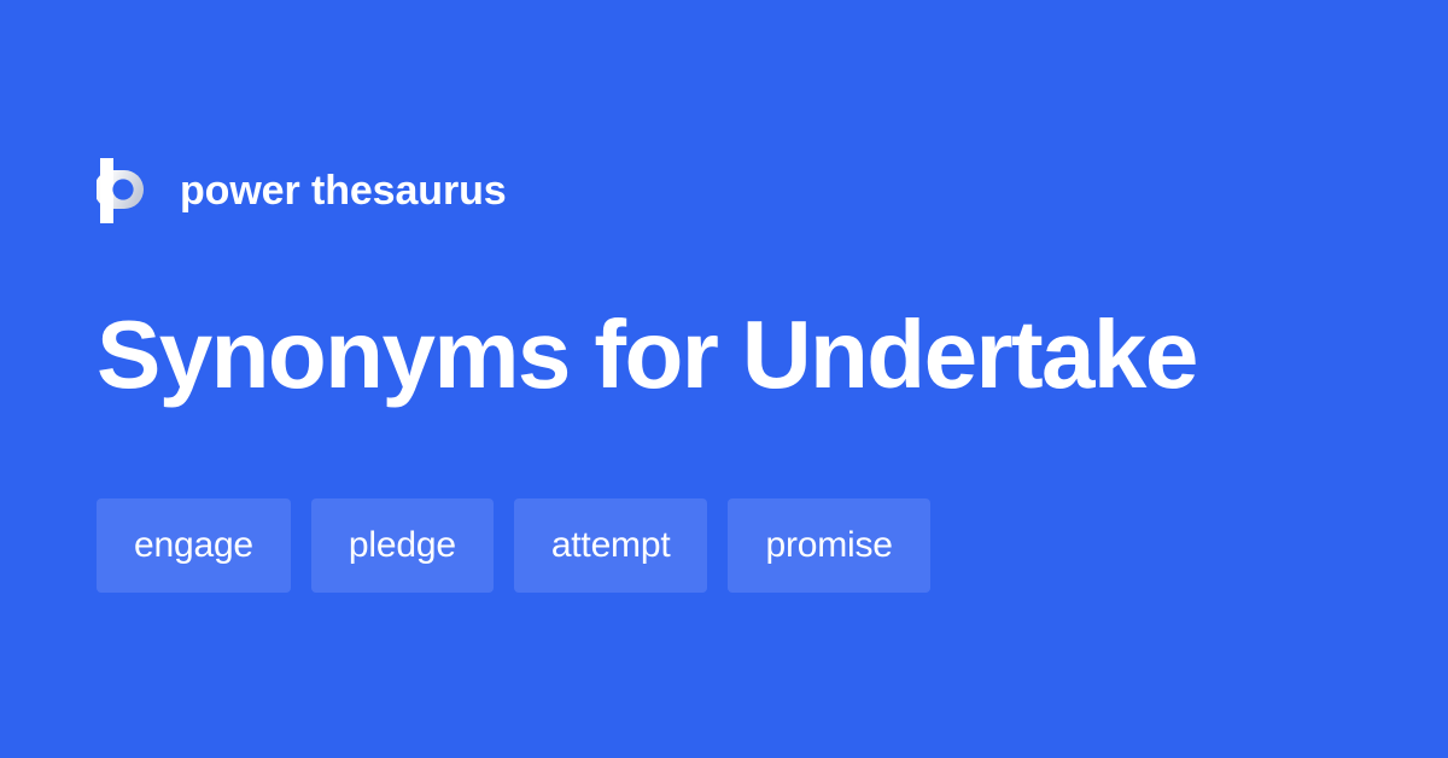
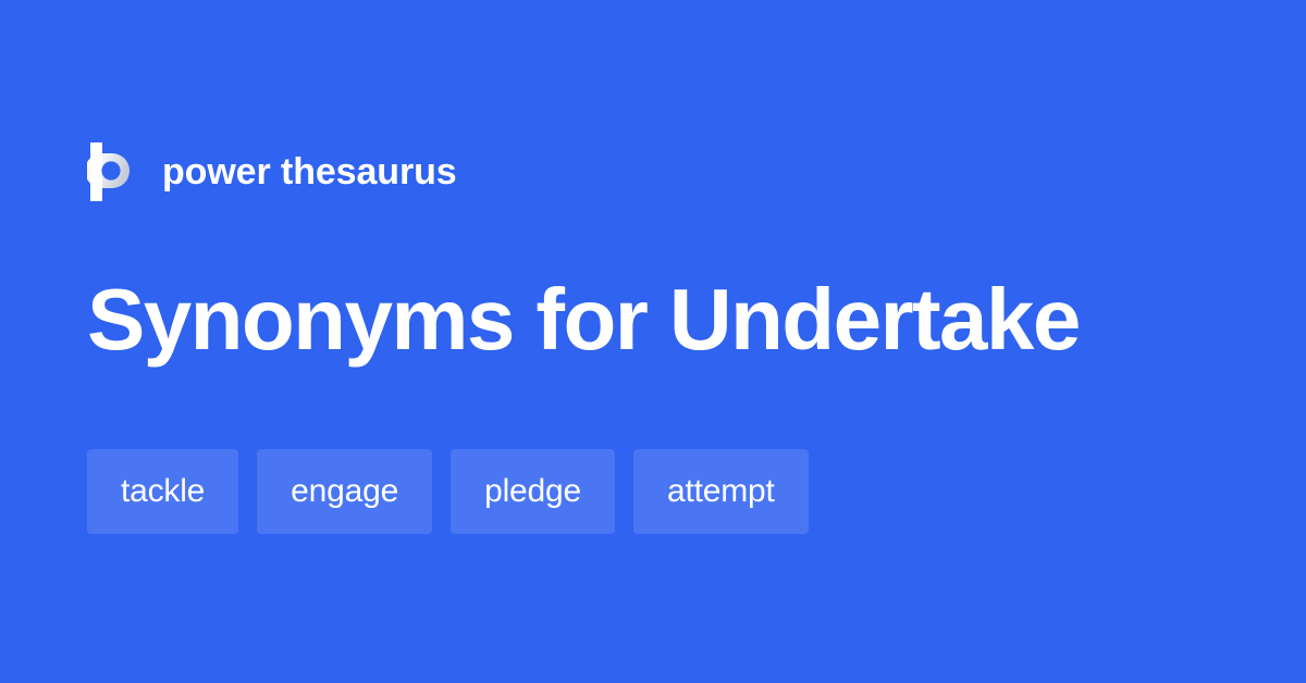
  power thesaurus
  Synonyms for Undertake
+ tackle
  engage
  pledge
  attempt
- promise
